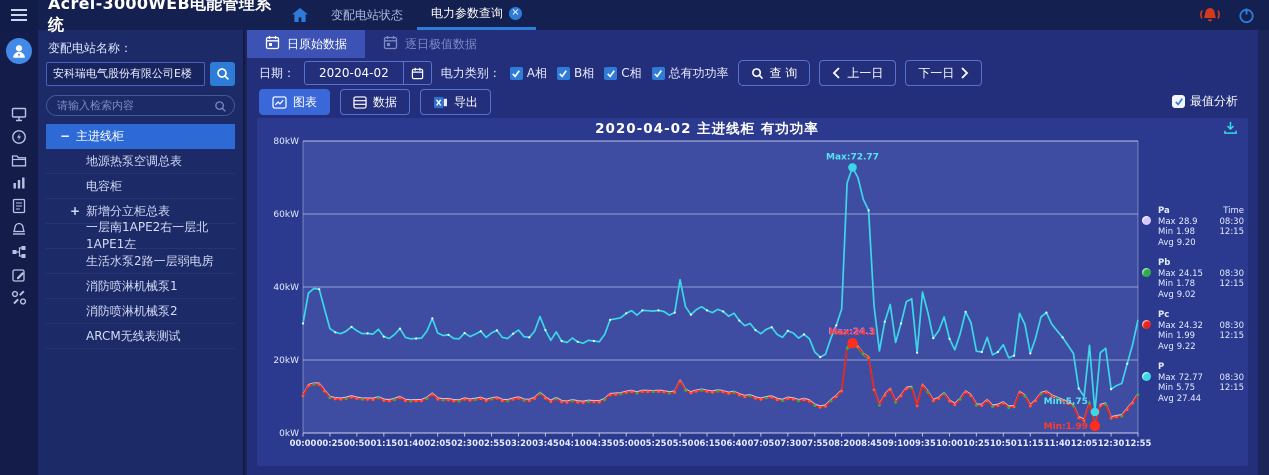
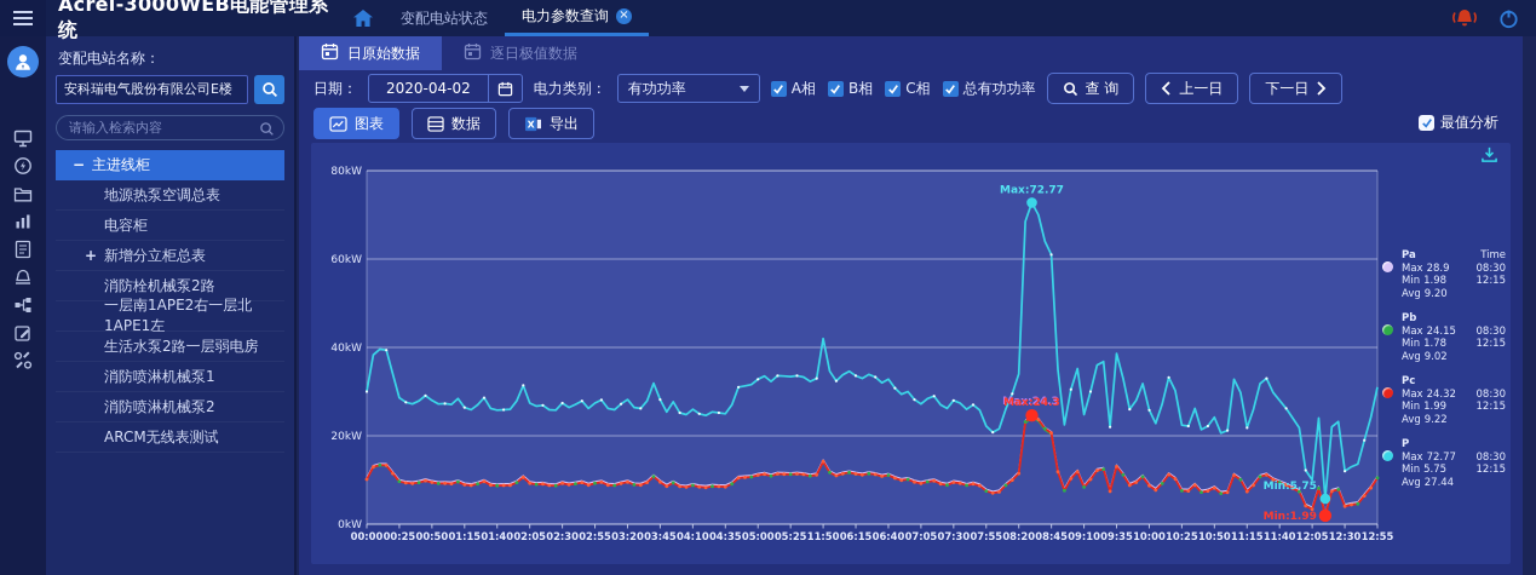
  Acrel-3000WEB电能管理系统
  变配电站状态
  电力参数查询
  ×
  变配电站名称：
  安科瑞电气股份有限公司E楼
  请输入检索内容
  −
  主进线柜
  地源热泵空调总表
  电容柜
  +
  新增分立柜总表
+ 消防栓机械泵2路
  一层南1APE2右一层北1APE1左
  生活水泵2路一层弱电房
  消防喷淋机械泵1
  消防喷淋机械泵2
  ARCM无线表测试
  日原始数据
  逐日极值数据
  日期：
  2020-04-02
  电力类别：
+ 有功功率
  A相
  B相
  C相
  总有功功率
  查 询
  上一日
  下一日
  图表
  数据
  X
  导出
  最值分析
- 2020-04-02 主进线柜 有功功率
  0kW
  20kW
  40kW
  60kW
  80kW
  00:00
  00:25
  00:50
  01:15
  01:40
  02:05
  02:30
  02:55
  03:20
  03:45
  04:10
  04:35
  05:00
  05:25
- 05:50
+ 11:50
  06:15
  06:40
  07:05
  07:30
  07:55
  08:20
  08:45
  09:10
  09:35
  10:00
  10:25
  10:50
  11:15
  11:40
  12:05
  12:30
  12:55
  Max:72.77
  Max:24.3
  Min:5.75
  Min:1.99
  Pa
  Time
  Max
  28.9
  08:30
  Min
  1.98
  12:15
  Avg
  9.20
  Pb
  Max
  24.15
  08:30
  Min
  1.78
  12:15
  Avg
  9.02
  Pc
  Max
  24.32
  08:30
  Min
  1.99
  12:15
  Avg
  9.22
  P
  Max
  72.77
  08:30
  Min
  5.75
  12:15
  Avg
  27.44
